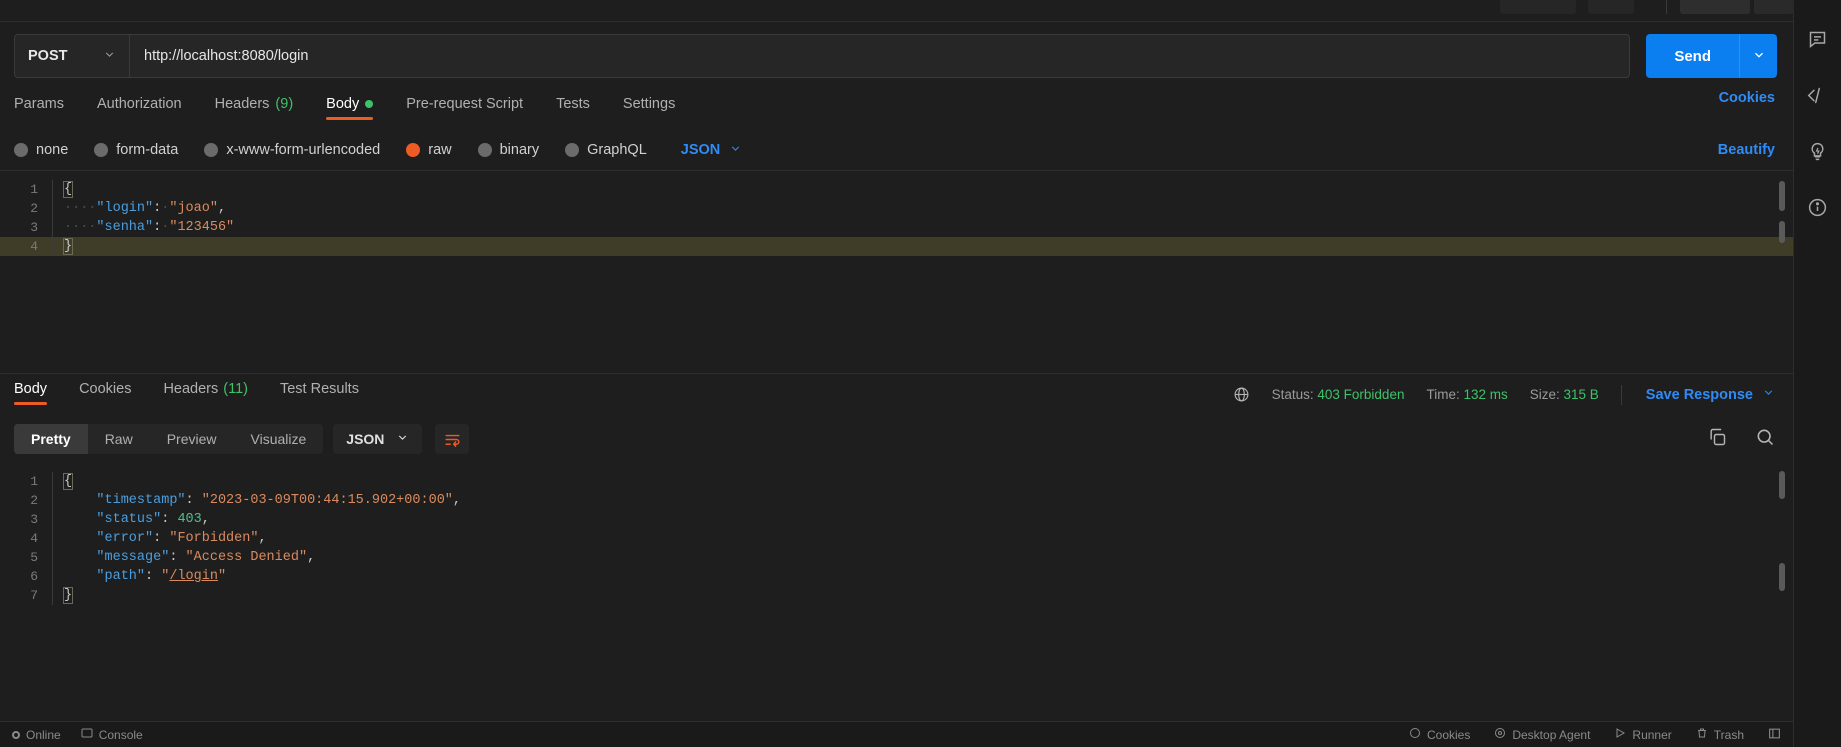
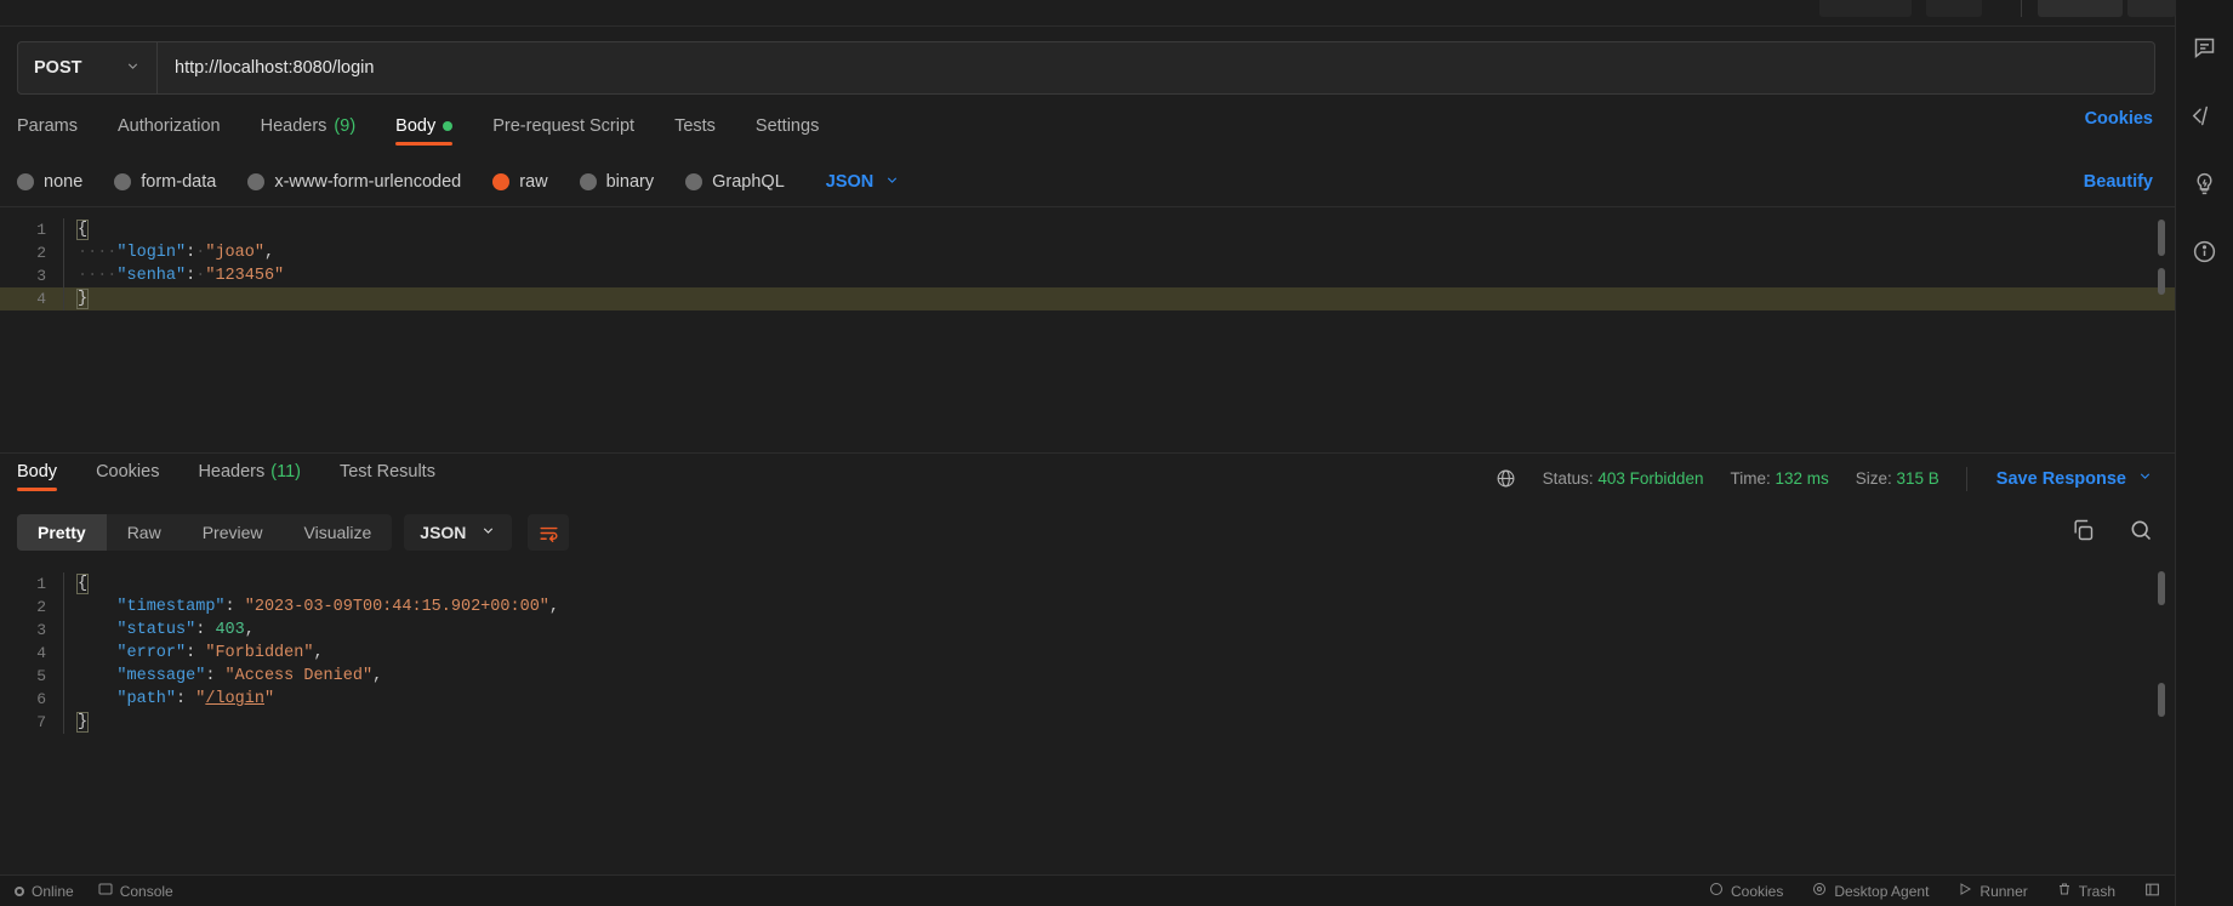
  POST
  http://localhost:8080/login
- Send
  Params
  Authorization
  Headers
  (9)
  Body
  Pre-request Script
  Tests
  Settings
  Cookies
  none
  form-data
  x-www-form-urlencoded
  raw
  binary
  GraphQL
  JSON
  Beautify
  1
  {
  2
  ····"login":·"joao",
  3
  ····"senha":·"123456"
  4
  }
  Body
  Cookies
  Headers
  (11)
  Test Results
  Status: 403 Forbidden
  Time: 132 ms
  Size: 315 B
  Save Response
  Pretty
  Raw
  Preview
  Visualize
  JSON
  1
  {
  2
  "timestamp": "2023-03-09T00:44:15.902+00:00",
  3
  "status": 403,
  4
  "error": "Forbidden",
  5
  "message": "Access Denied",
  6
  "path": "/login"
  7
  }
  Online
  Console
  Cookies
  Desktop Agent
  Runner
  Trash
